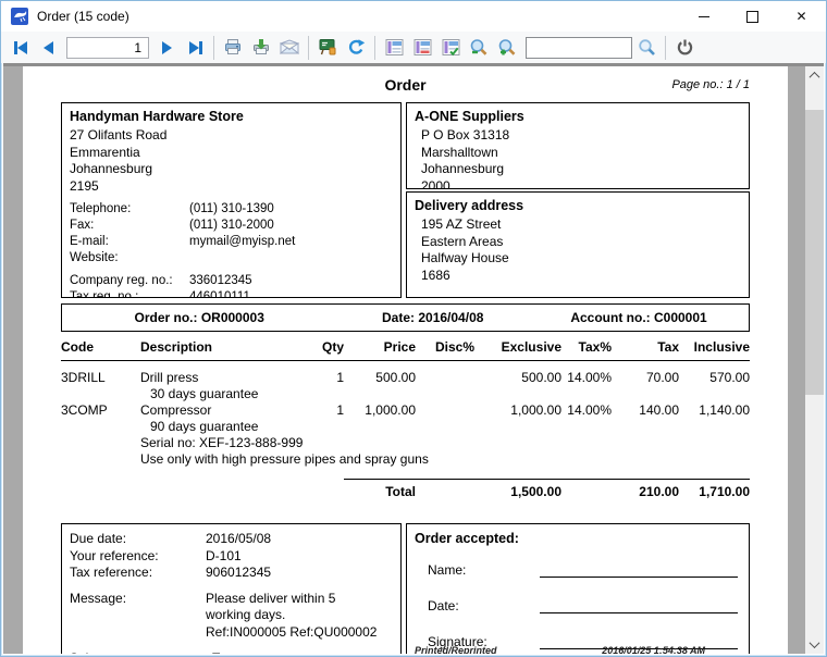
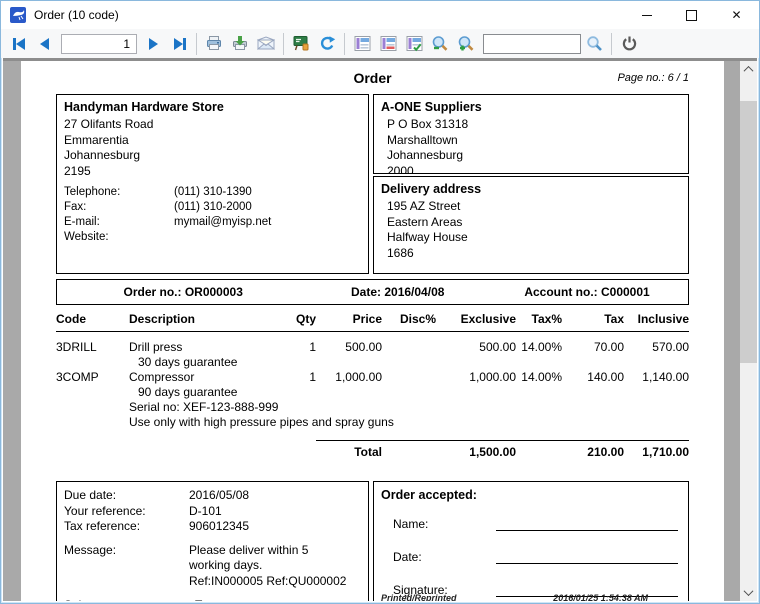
- Order (15 code)
+ Order (10 code)
  ✕
  1
  Order
- Page no.: 1 / 1
+ Page no.: 6 / 1
  A-ONE Suppliers
  P O Box 31318
  Marshalltown
  Johannesburg
  2000
  Handyman Hardware Store
  27 Olifants Road
  Emmarentia
  Johannesburg
  2195
  Telephone:
  (011) 310-1390
  Fax:
  (011) 310-2000
  E-mail:
  mymail@myisp.net
  Website:
- Company reg. no.:
- 336012345
  Delivery address
  195 AZ Street
  Eastern Areas
  Halfway House
  1686
  Order no.: OR000003
  Date: 2016/04/08
  Account no.: C000001
  Code	Description	Qty	Price	Disc%	Exclusive	Tax%	Tax	Inclusive
  3DRILL	Drill press	1	500.00		500.00	14.00%	70.00	570.00
  	30 days guarantee
  3COMP	Compressor	1	1,000.00		1,000.00	14.00%	140.00	1,140.00
  	90 days guarantee
  	Serial no: XEF-123-888-999
  	Use only with high pressure pipes and spray guns
  	Total		1,500.00		210.00	1,710.00
  Due date:
  2016/05/08
  Your reference:
  D-101
  Tax reference:
  906012345
  Message:
  Please deliver within 5
  working days.
  Ref:IN000005 Ref:QU000002
  Order accepted:
  Name:
  Date:
  Signature:
  Printed/Reprinted
  2016/01/25 1:54:38 AM
